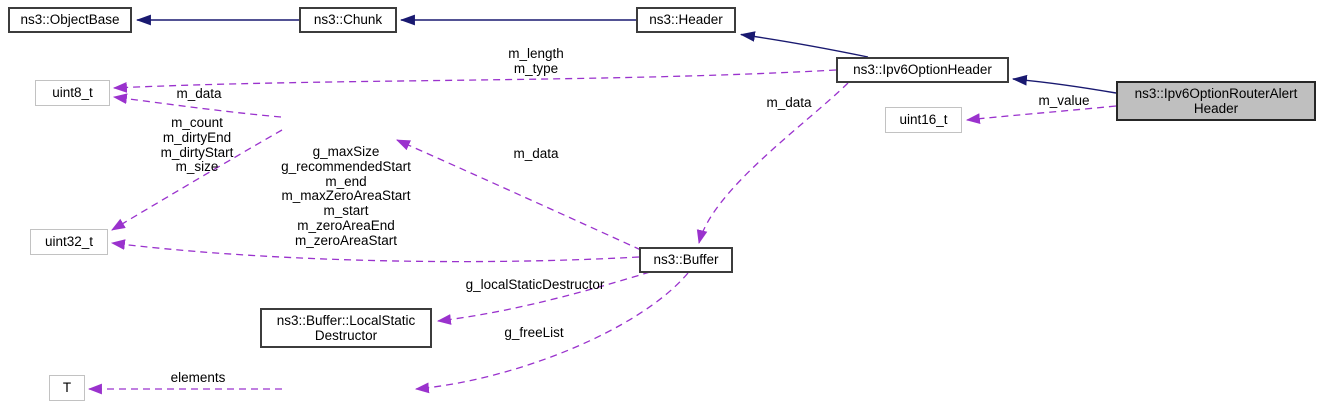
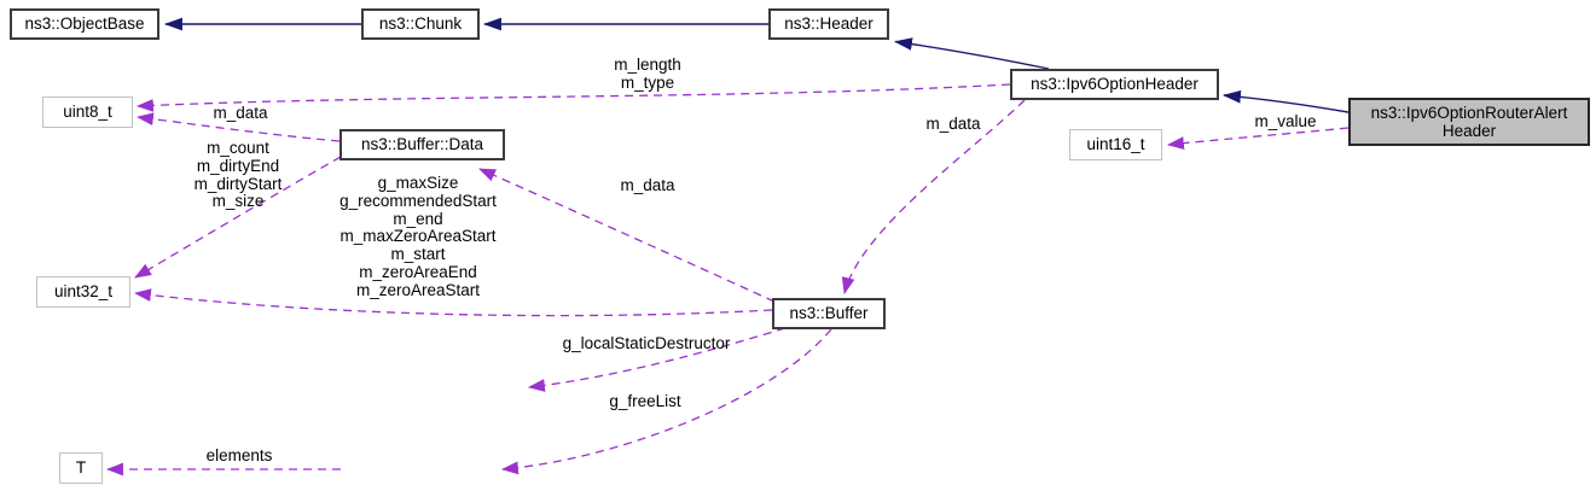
  ns3::ObjectBase
  ns3::Chunk
  ns3::Header
  ns3::Ipv6OptionHeader
  ns3::Ipv6OptionRouterAlert
  Header
  uint8_t
+ ns3::Buffer::Data
  uint16_t
  uint32_t
  ns3::Buffer
- ns3::Buffer::LocalStatic
- Destructor
  T
  m_length
  m_type
  m_data
  m_data
  m_count
  m_dirtyEnd
  m_dirtyStart
  m_size
  g_maxSize
  g_recommendedStart
  m_end
  m_maxZeroAreaStart
  m_start
  m_zeroAreaEnd
  m_zeroAreaStart
  m_data
  m_value
  g_localStaticDestructor
  g_freeList
  elements
